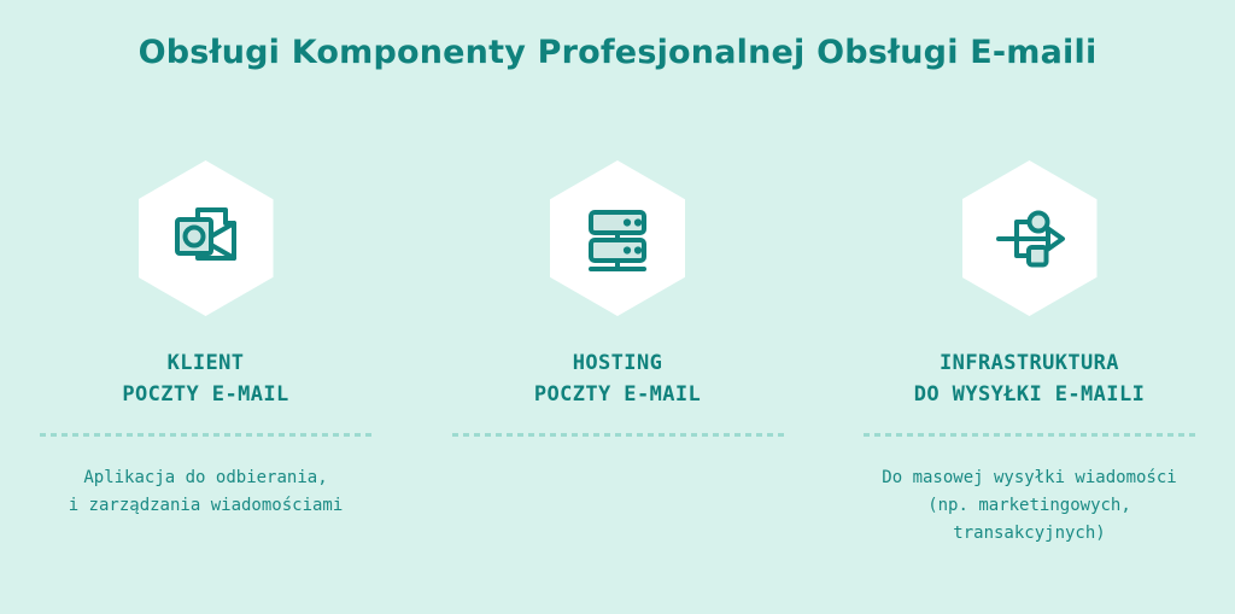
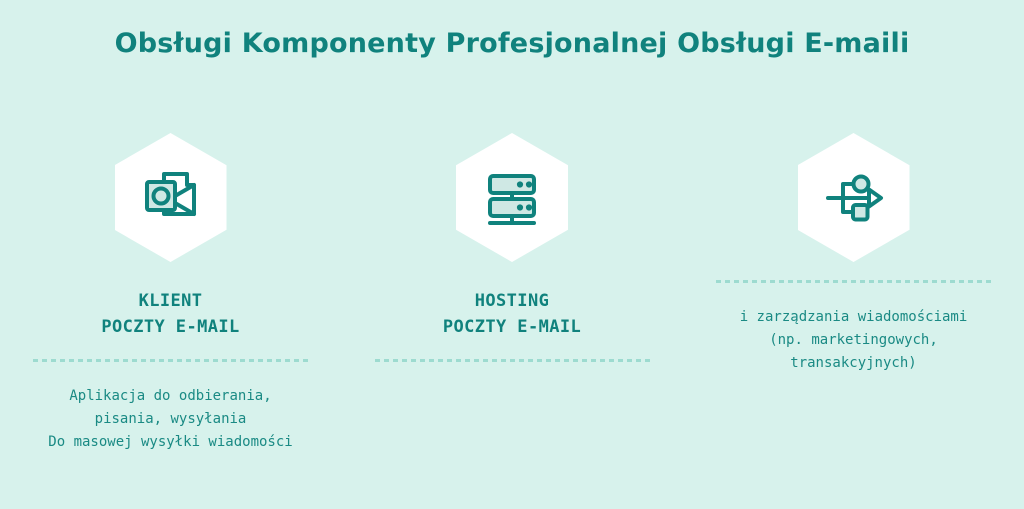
  Obsługi Komponenty Profesjonalnej Obsługi E-maili
  KLIENT
  POCZTY E-MAIL
  Aplikacja do odbierania,
+ pisania, wysyłania
- i zarządzania wiadomościami
+ Do masowej wysyłki wiadomości
  HOSTING
  POCZTY E-MAIL
- INFRASTRUKTURA
- DO WYSYŁKI E-MAILI
- Do masowej wysyłki wiadomości
+ i zarządzania wiadomościami
  (np. marketingowych,
  transakcyjnych)
